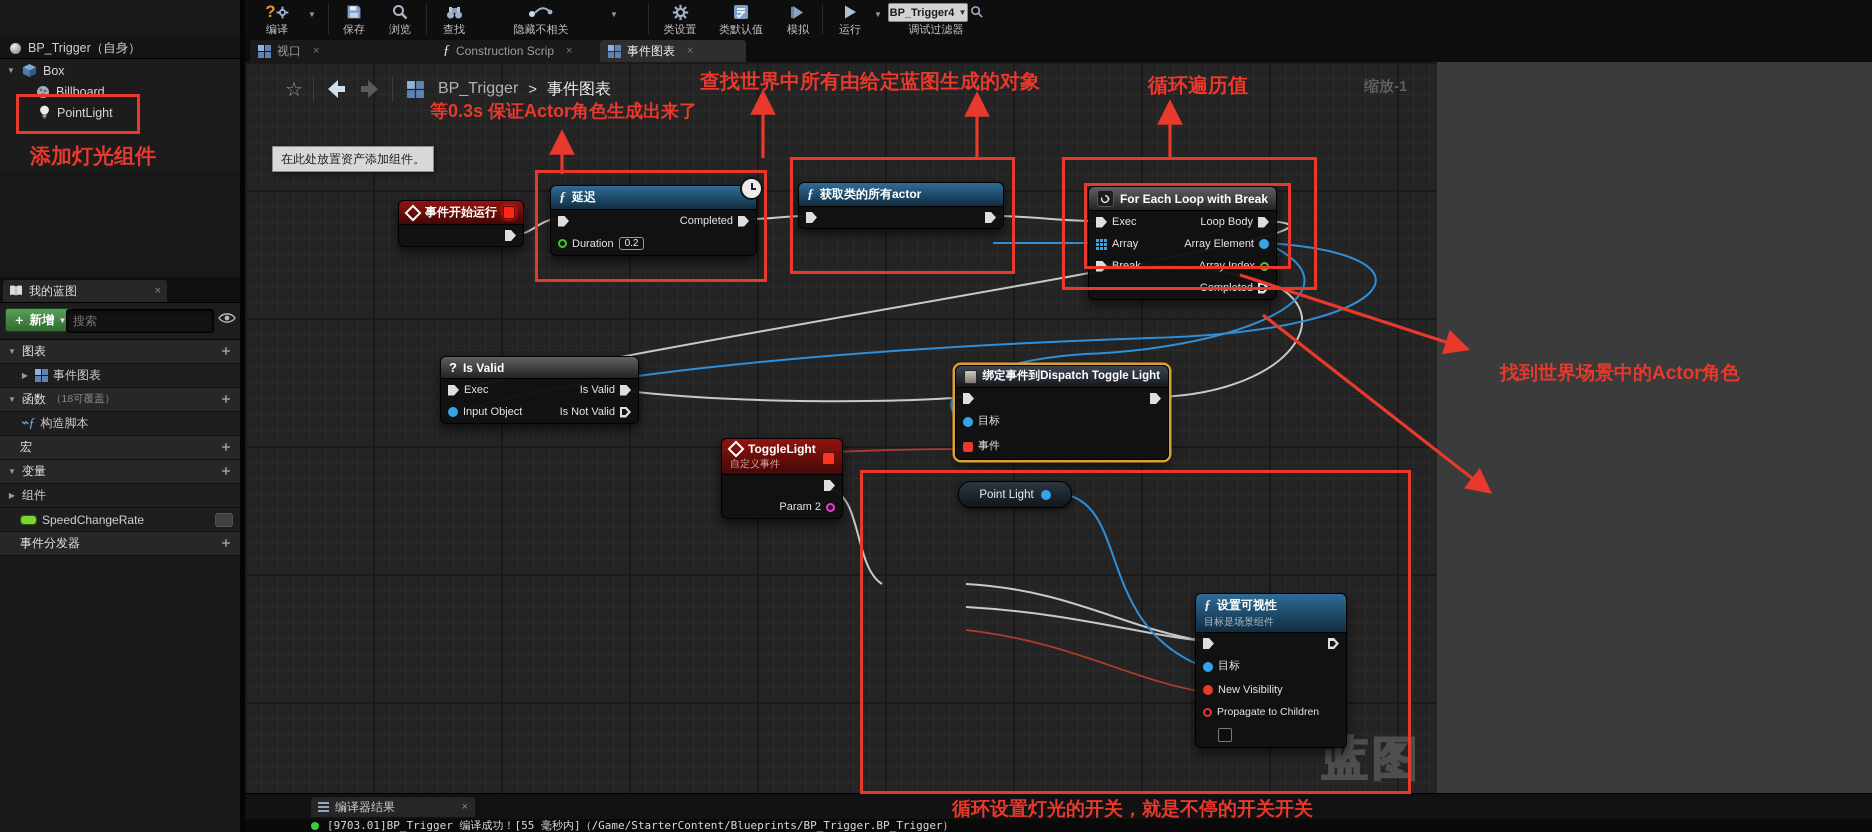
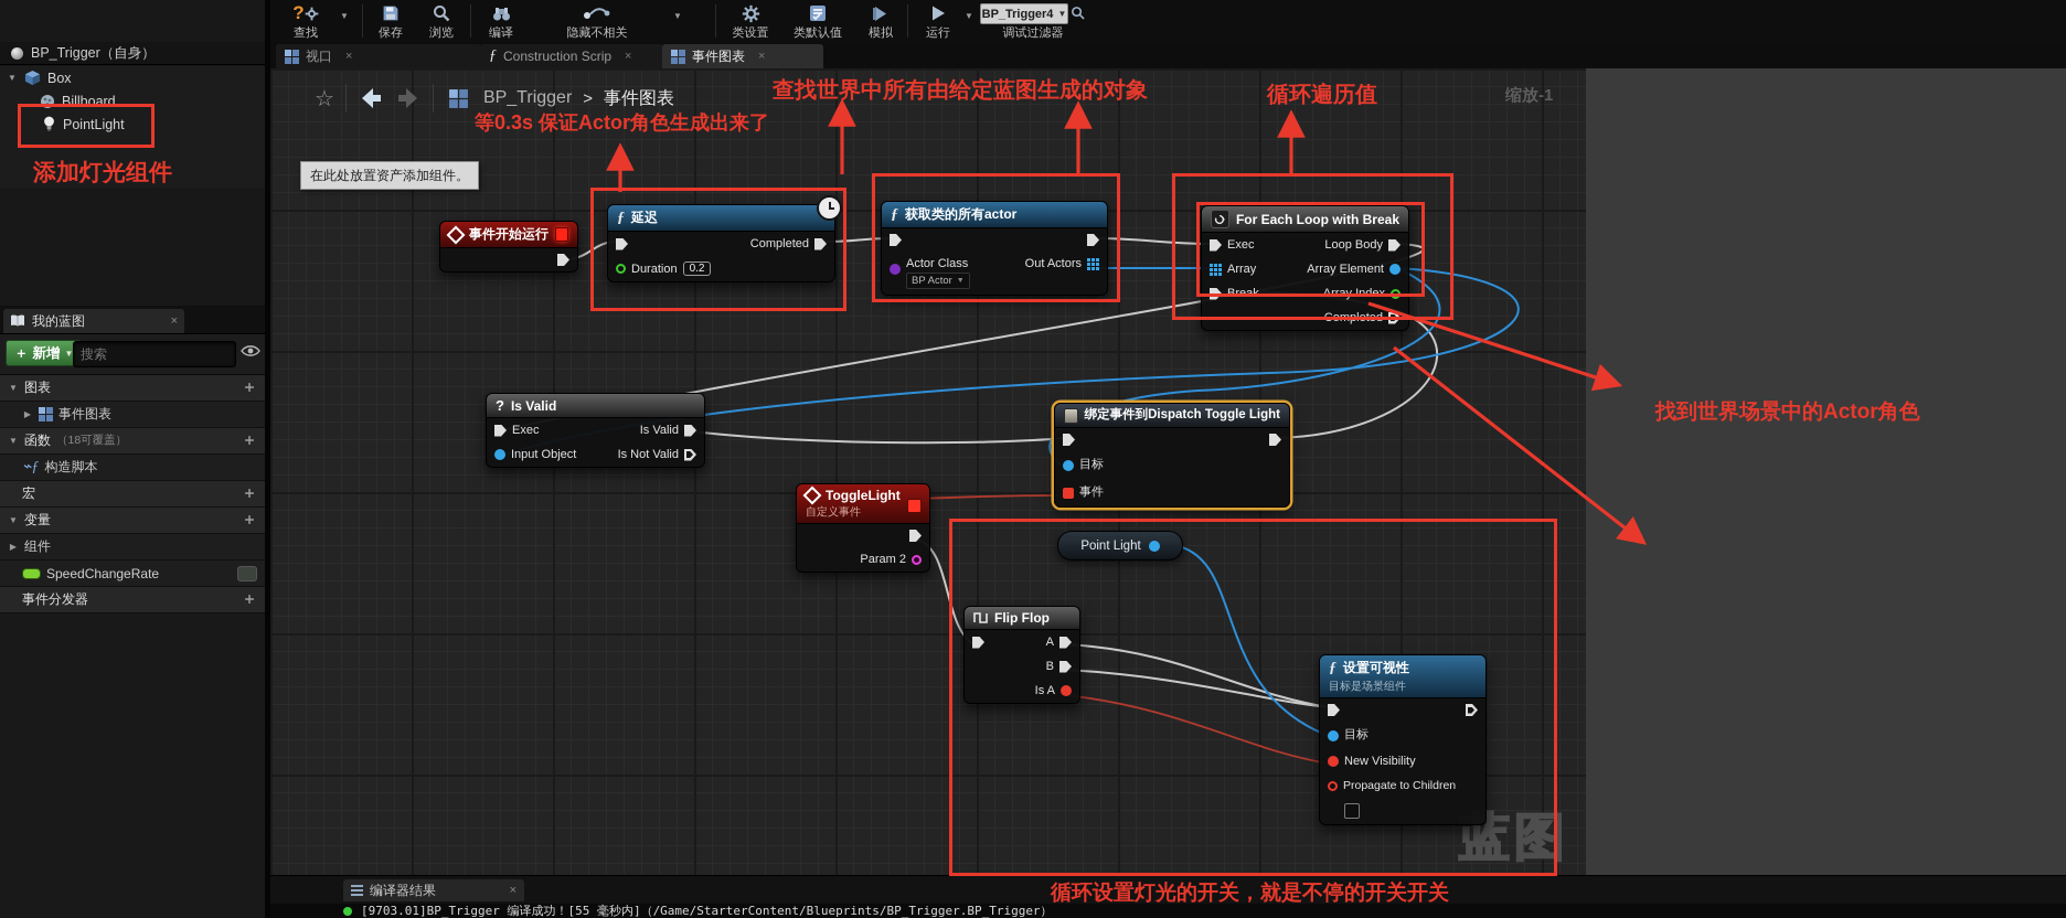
  ?
- 编译
+ 查找
  ▼
  保存
  浏览
- 查找
+ 编译
  隐藏不相关
  ▼
  类设置
  类默认值
  模拟
  运行
  ▼
  BP_Trigger4
  ▼
  调试过滤器
  BP_Trigger（自身）
  ▼
  Box
  Billboard
  PointLight
  我的蓝图
  ×
  ＋
  新增
  ▼
  搜索
  ▼
  图表
  ＋
  ▶
  事件图表
  ▼
  函数
  （18可覆盖）
  ＋
  ⌁ƒ
  构造脚本
  宏
  ＋
  ▼
  变量
  ＋
  ▶
  组件
  SpeedChangeRate
  事件分发器
  ＋
  视口
  ×
  ƒ
  Construction Scrip
  ×
  事件图表
  ×
  ☆
  BP_Trigger
  >
  事件图表
  缩放-1
  蓝图
  事件开始运行
  ƒ
  延迟
  Completed
  Duration
  0.2
  ƒ
  获取类的所有actor
+ Actor Class
+ BP Actor
+ Out Actors
  For Each Loop with Break
  Exec
  Loop Body
  Array
  Array Element
  Break
  Array Index
  Completed
  ?
  Is Valid
  Exec
  Is Valid
  Input Object
  Is Not Valid
  绑定事件到Dispatch Toggle Light
  目标
  事件
  ToggleLight
  自定义事件
  Param 2
  Point Light
+ Flip Flop
+ A
+ B
+ Is A
  ƒ
  设置可视性
  目标是场景组件
  目标
  New Visibility
  Propagate to Children
  查找世界中所有由给定蓝图生成的对象
  循环遍历值
  等0.3s 保证Actor角色生成出来了
  添加灯光组件
  找到世界场景中的Actor角色
  循环设置灯光的开关，就是不停的开关开关
  在此处放置资产添加组件。
  编译器结果
  ×
  [9703.01]BP_Trigger 编译成功！[55 毫秒内]（/Game/StarterContent/Blueprints/BP_Trigger.BP_Trigger）
